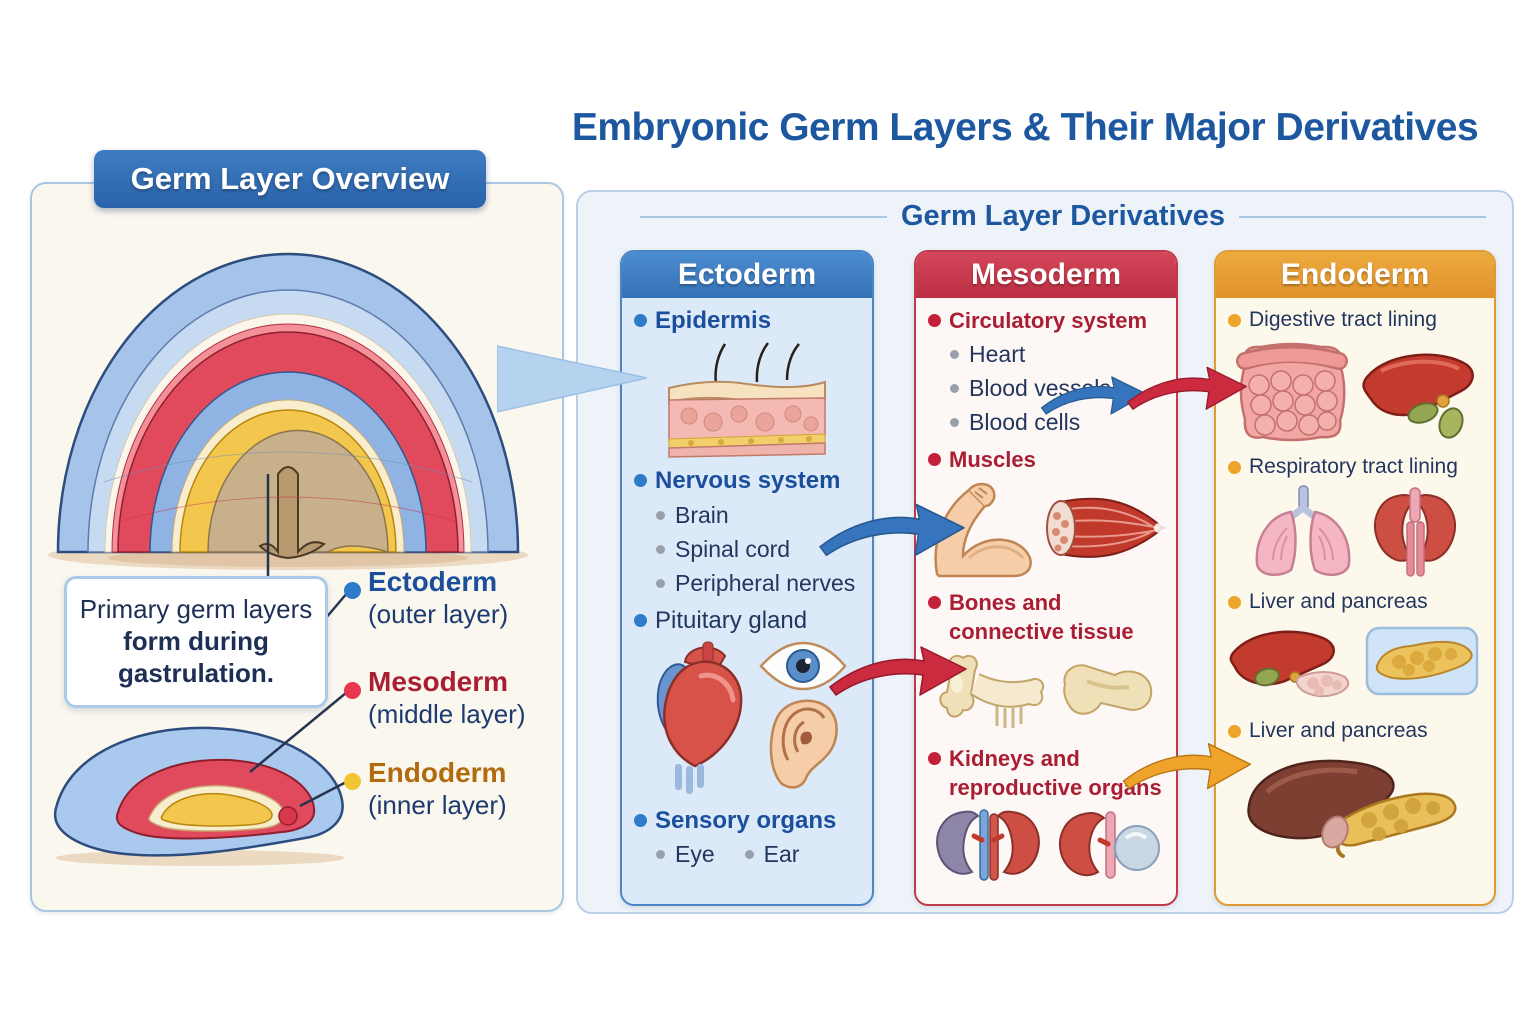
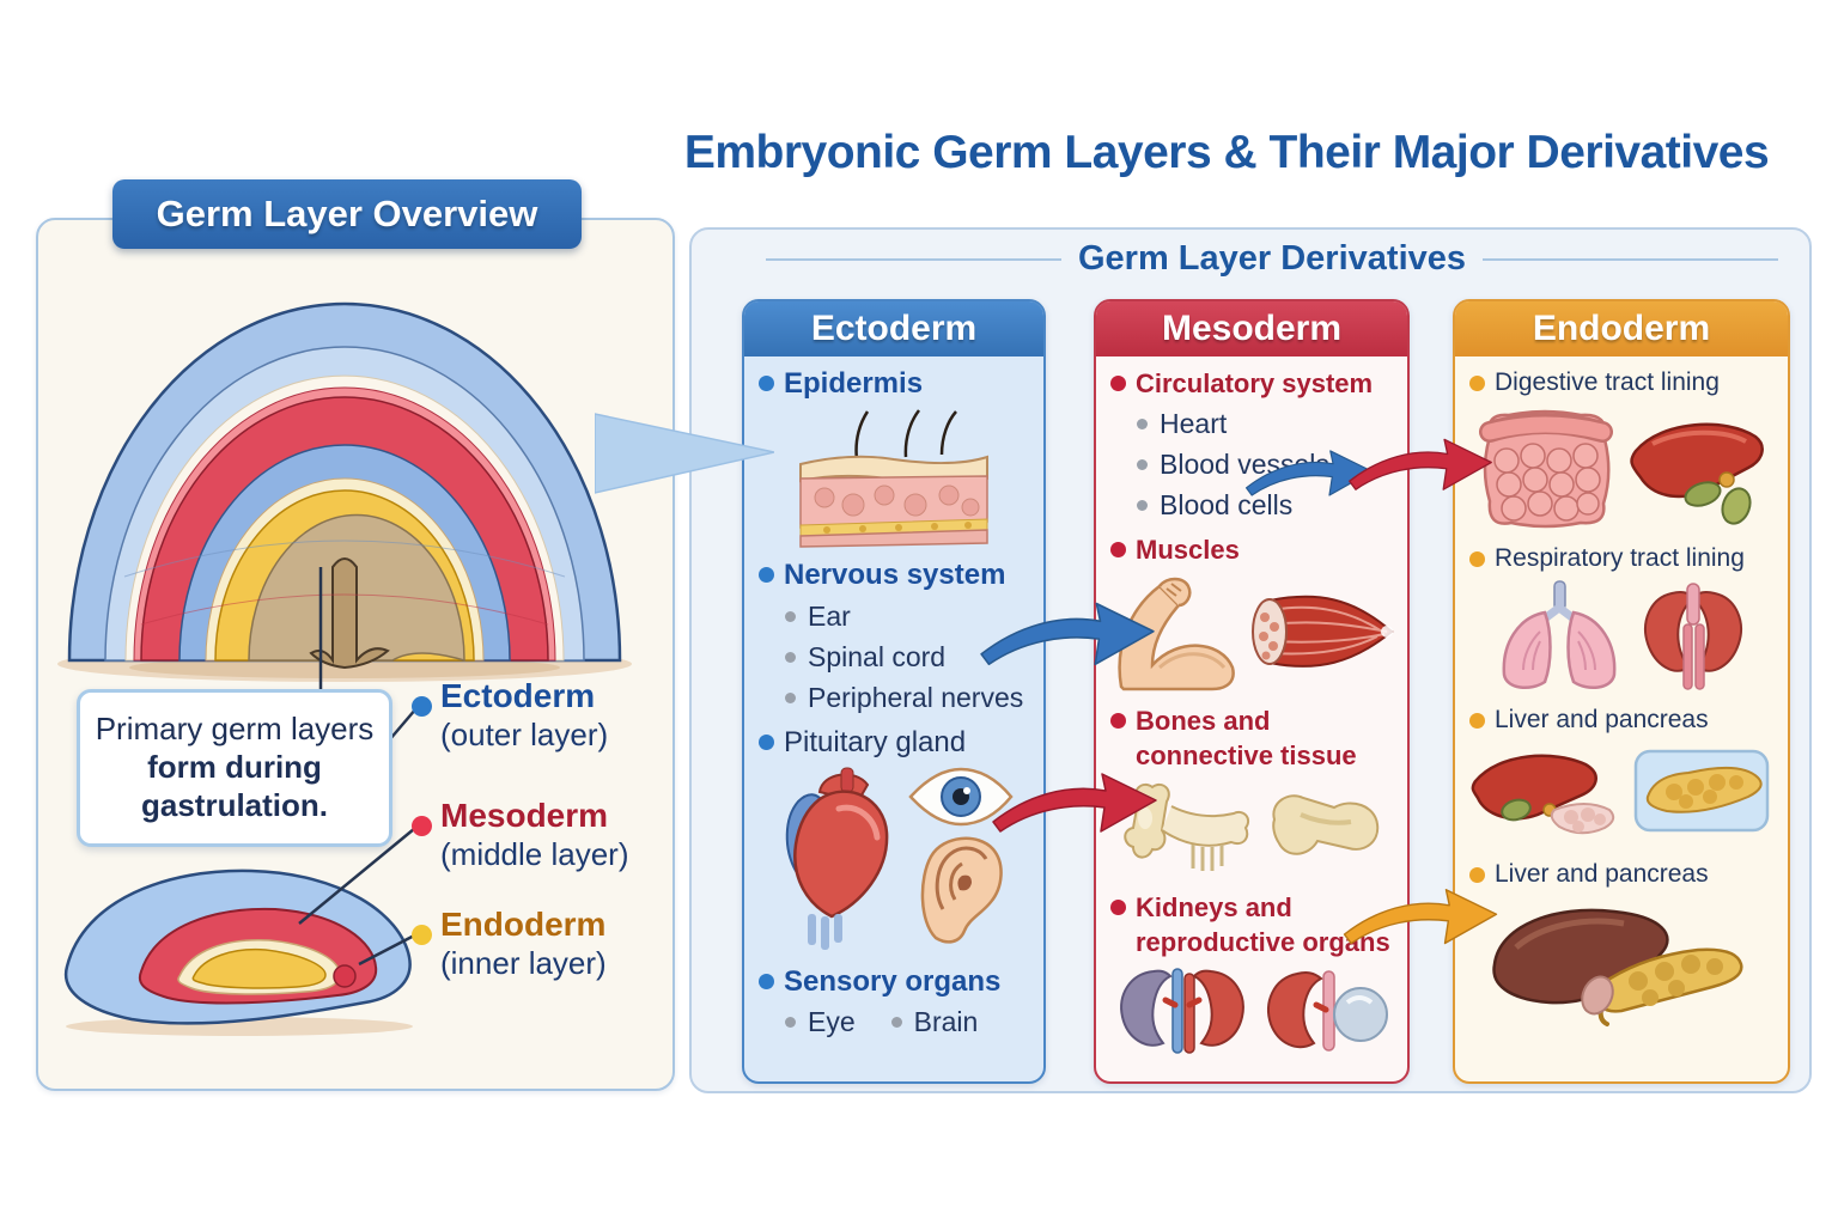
  Embryonic Germ Layers & Their Major Derivatives
  Germ Layer Overview
  Primary germ layers
  form during
  gastrulation.
  Ectoderm
  (outer layer)
  Mesoderm
  (middle layer)
  Endoderm
  (inner layer)
  Germ Layer Derivatives
  Ectoderm
  Epidermis
  Nervous system
- Brain
+ Ear
  Spinal cord
  Peripheral nerves
  Pituitary gland
  Sensory organs
  Eye
- Ear
+ Brain
  Mesoderm
  Circulatory system
  Heart
  Blood vess
  Blood cells
  Muscles
  Bones and connective tissue
  Kidneys and reproductive orgns
  Endoderm
  Digestive tract lining
  Respiratory tract lining
  Liver and pancreas
  Liver and pancreas
